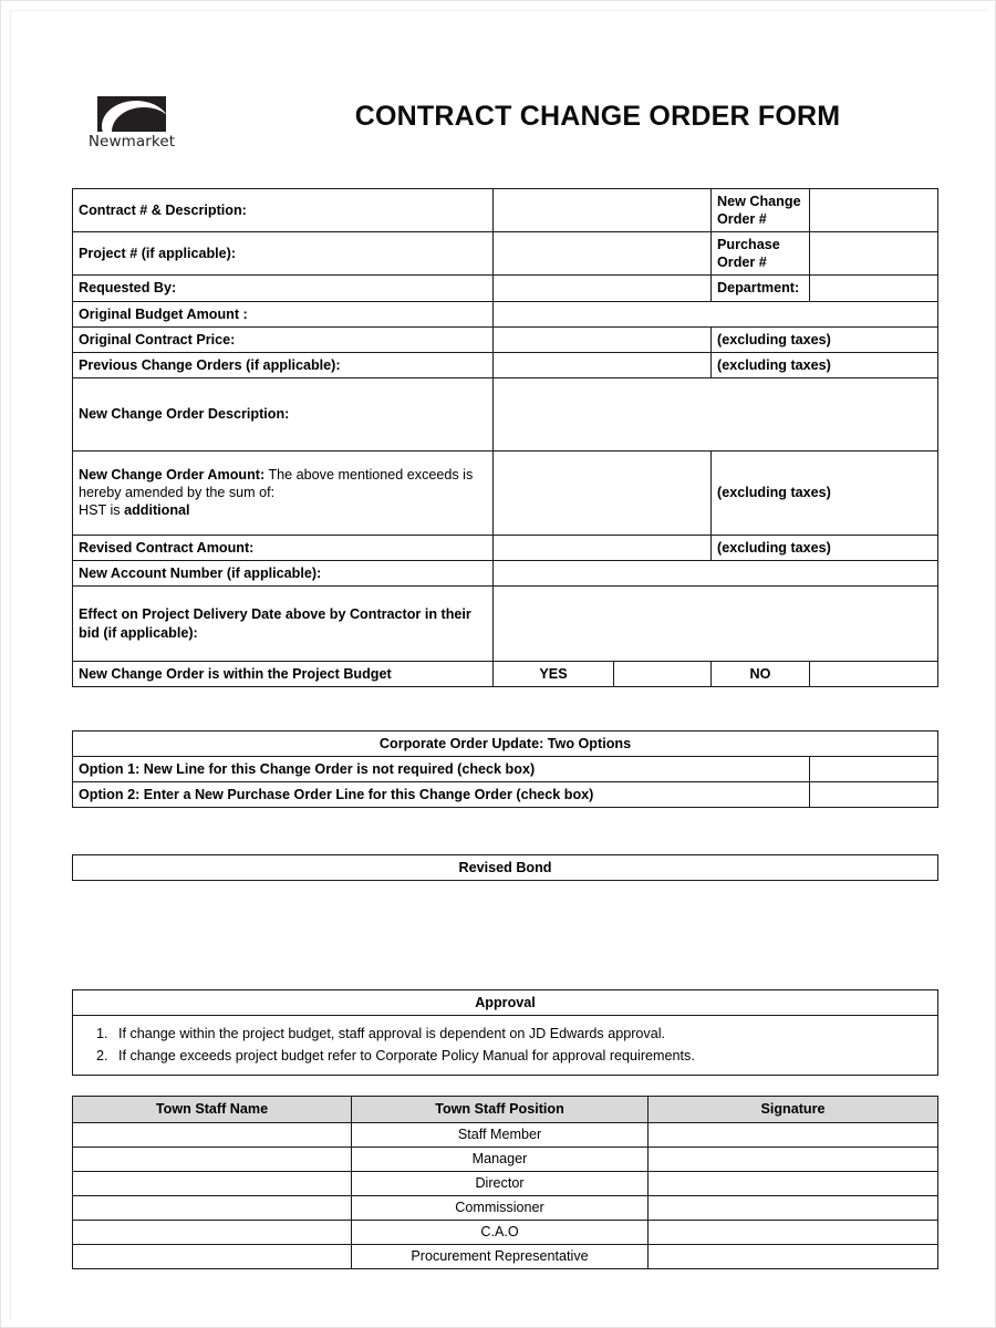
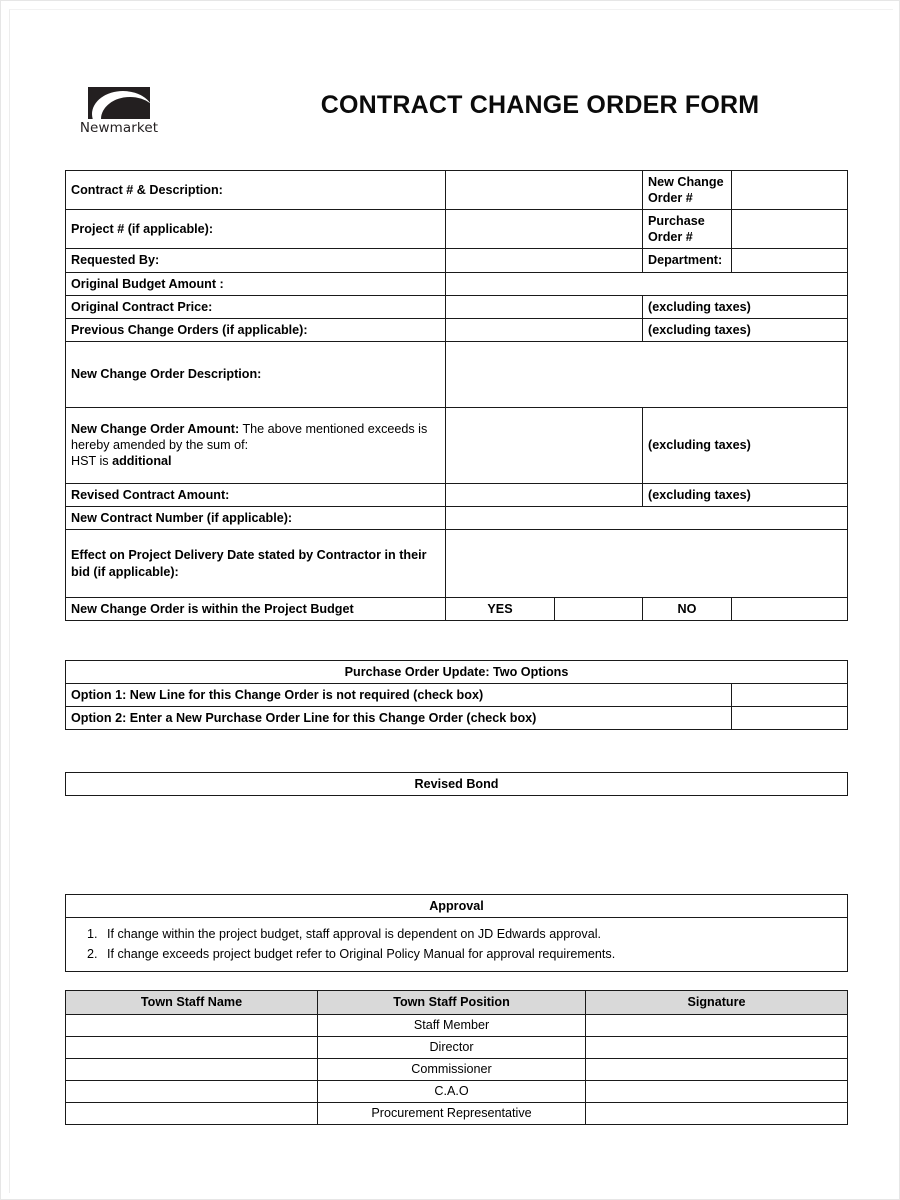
  Newmarket
  CONTRACT CHANGE ORDER FORM
  Contract # & Description:		New Change Order #
  Project # (if applicable):		Purchase Order #
  Requested By:		Department:
  Original Budget Amount :
  Original Contract Price:		(excluding taxes)
  Previous Change Orders (if applicable):		(excluding taxes)
  New Change Order Description:
  New Change Order Amount: The above mentioned exceeds is hereby amended by the sum of: HST is additional		(excluding taxes)
  Revised Contract Amount:		(excluding taxes)
- New Account Number (if applicable):
+ New Contract Number (if applicable):
- Effect on Project Delivery Date above by Contractor in their bid (if applicable):
+ Effect on Project Delivery Date stated by Contractor in their bid (if applicable):
  New Change Order is within the Project Budget	YES		NO
- Corporate Order Update: Two Options
+ Purchase Order Update: Two Options
  Option 1: New Line for this Change Order is not required (check box)
  Option 2: Enter a New Purchase Order Line for this Change Order (check box)
  Revised Bond
  Approval
- If change within the project budget, staff approval is dependent on JD Edwards approval. If change exceeds project budget refer to Corporate Policy Manual for approval requirements.
+ If change within the project budget, staff approval is dependent on JD Edwards approval. If change exceeds project budget refer to Original Policy Manual for approval requirements.
  Town Staff Name	Town Staff Position	Signature
  	Staff Member
- 	Manager
  	Director
  	Commissioner
  	C.A.O
  	Procurement Representative
